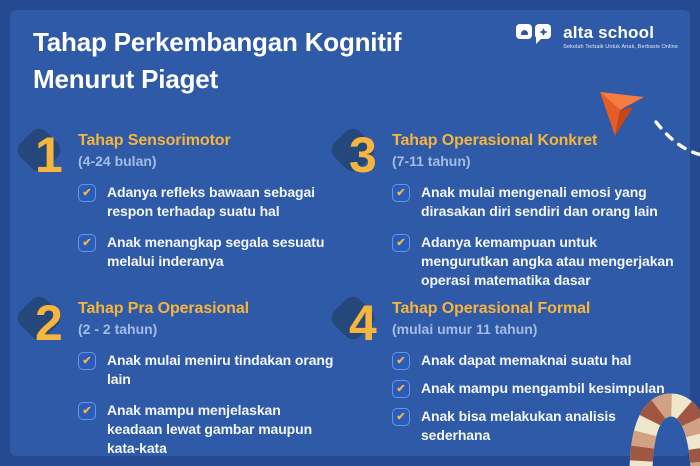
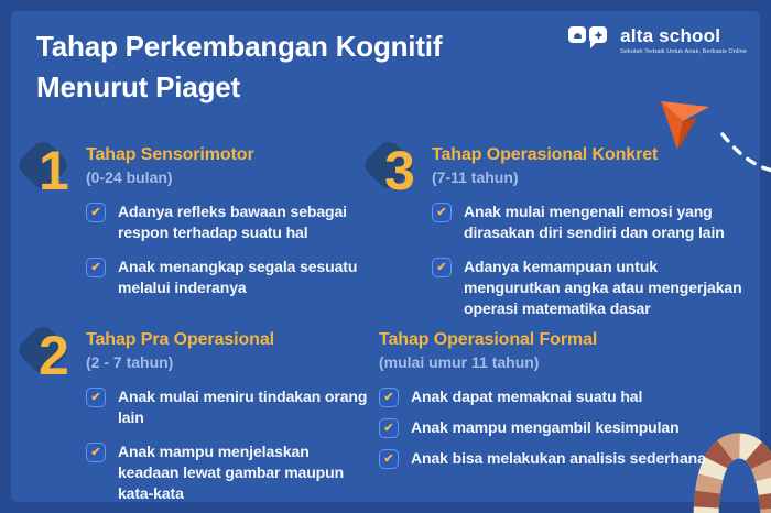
  Tahap Perkembangan Kognitif
  Menurut Piaget
  alta school
  1
  Tahap Sensorimotor
- (4-24 bulan)
+ (0-24 bulan)
  ✔
  Adanya refleks bawaan sebagai respon terhadap suatu hal
  ✔
  Anak menangkap segala sesuatu melalui inderanya
  3
  Tahap Operasional Konkret
  (7-11 tahun)
  ✔
  Anak mulai mengenali emosi yang dirasakan diri sendiri dan orang lain
  ✔
  Adanya kemampuan untuk mengurutkan angka atau mengerjakan operasi matematika dasar
  2
  Tahap Pra Operasional
- (2 - 2 tahun)
+ (2 - 7 tahun)
  ✔
  Anak mulai meniru tindakan orang lain
  ✔
  Anak mampu menjelaskan keadaan lewat gambar maupun kata-kata
- 4
  Tahap Operasional Formal
  (mulai umur 11 tahun)
  ✔
  Anak dapat memaknai suatu hal
  ✔
  Anak mampu mengambil kesimpulan
  ✔
  Anak bisa melakukan analisis sederhana
